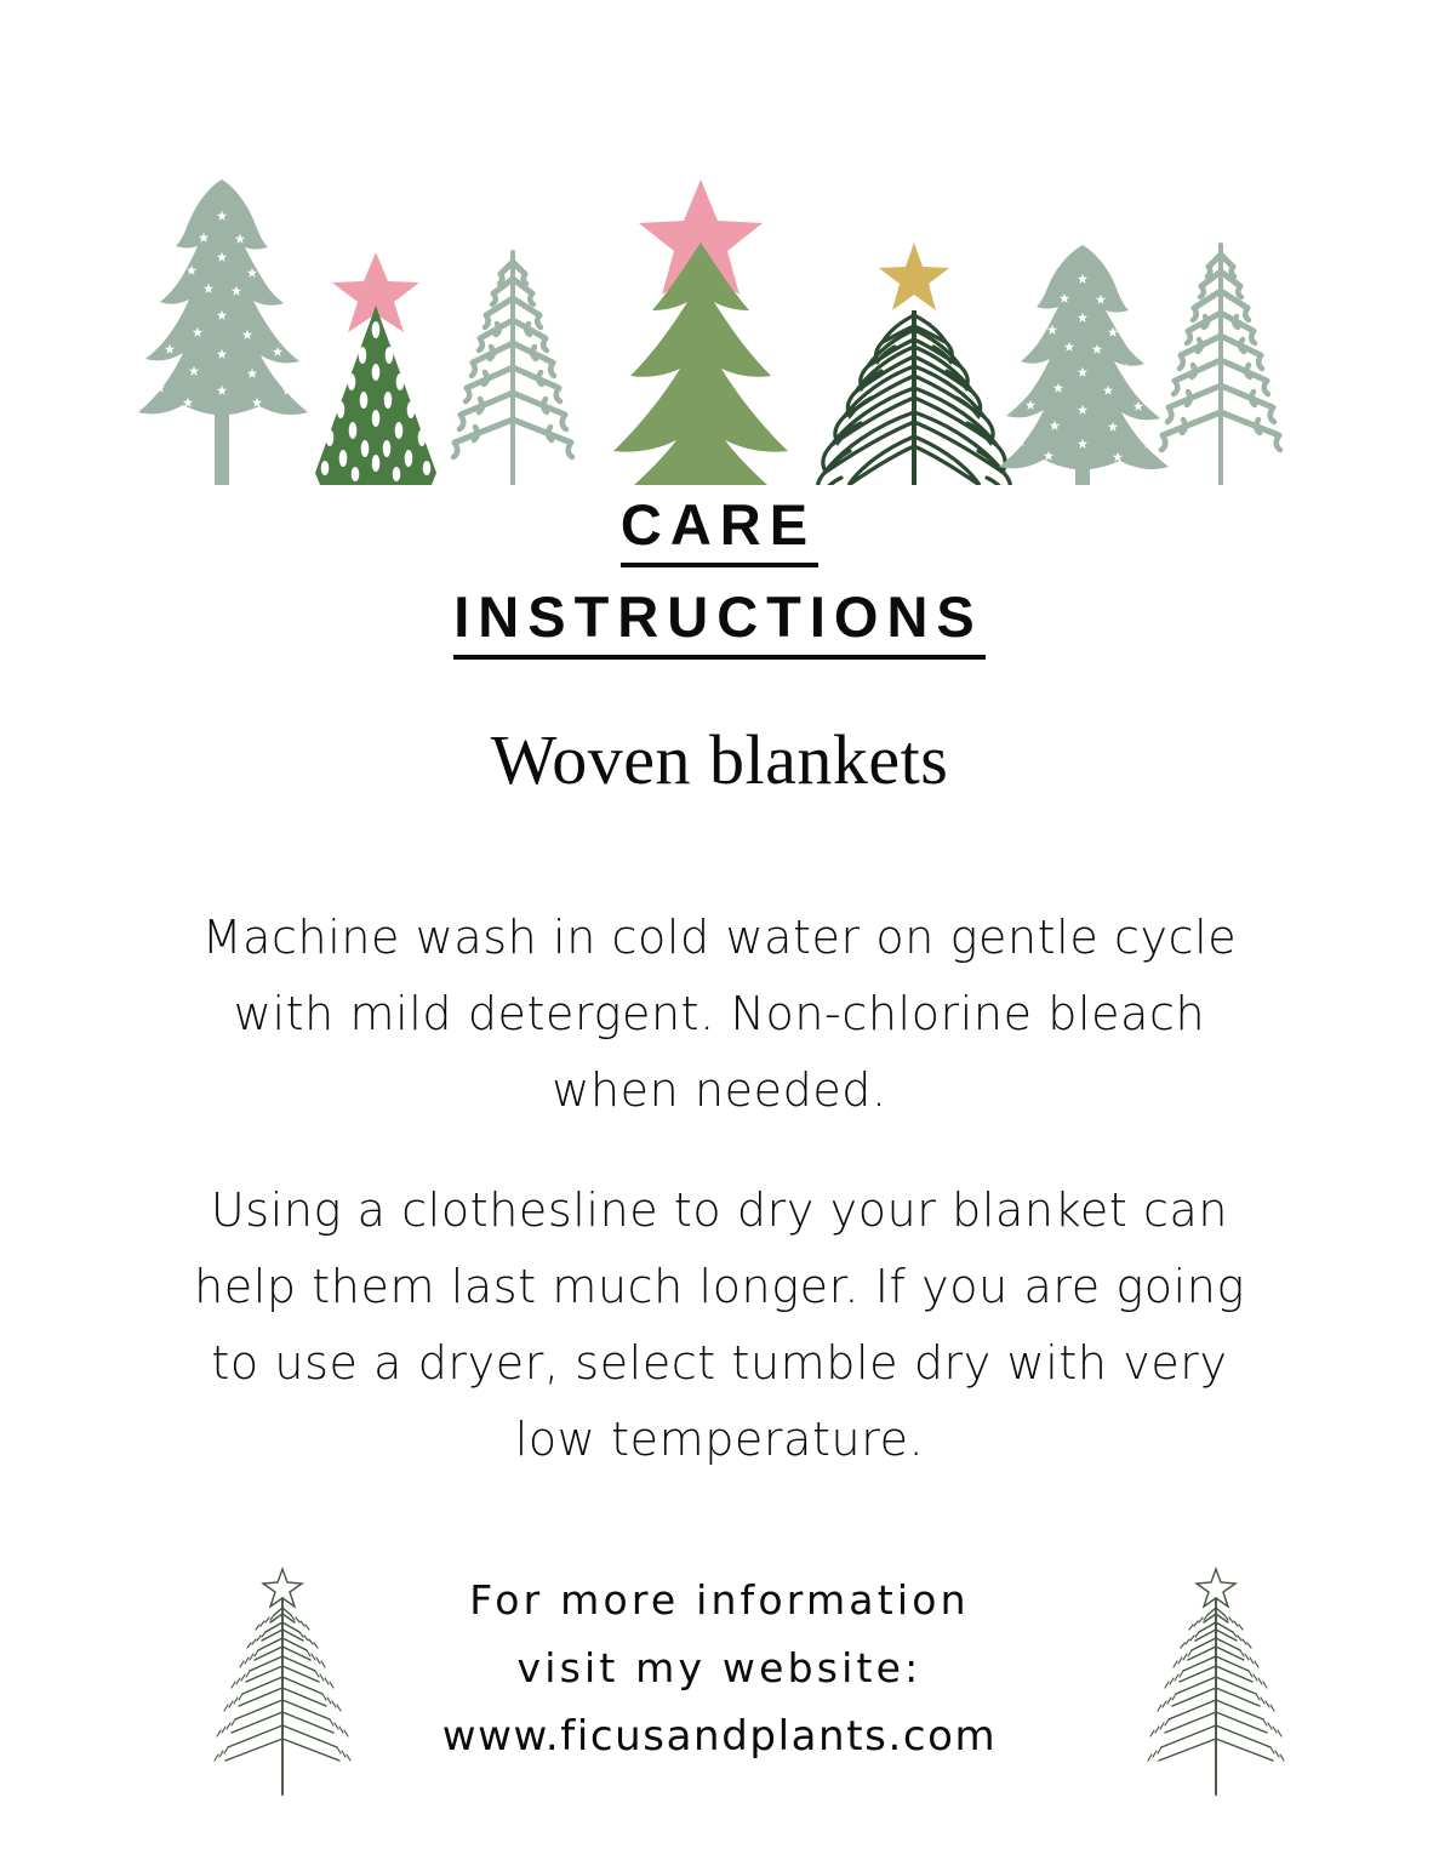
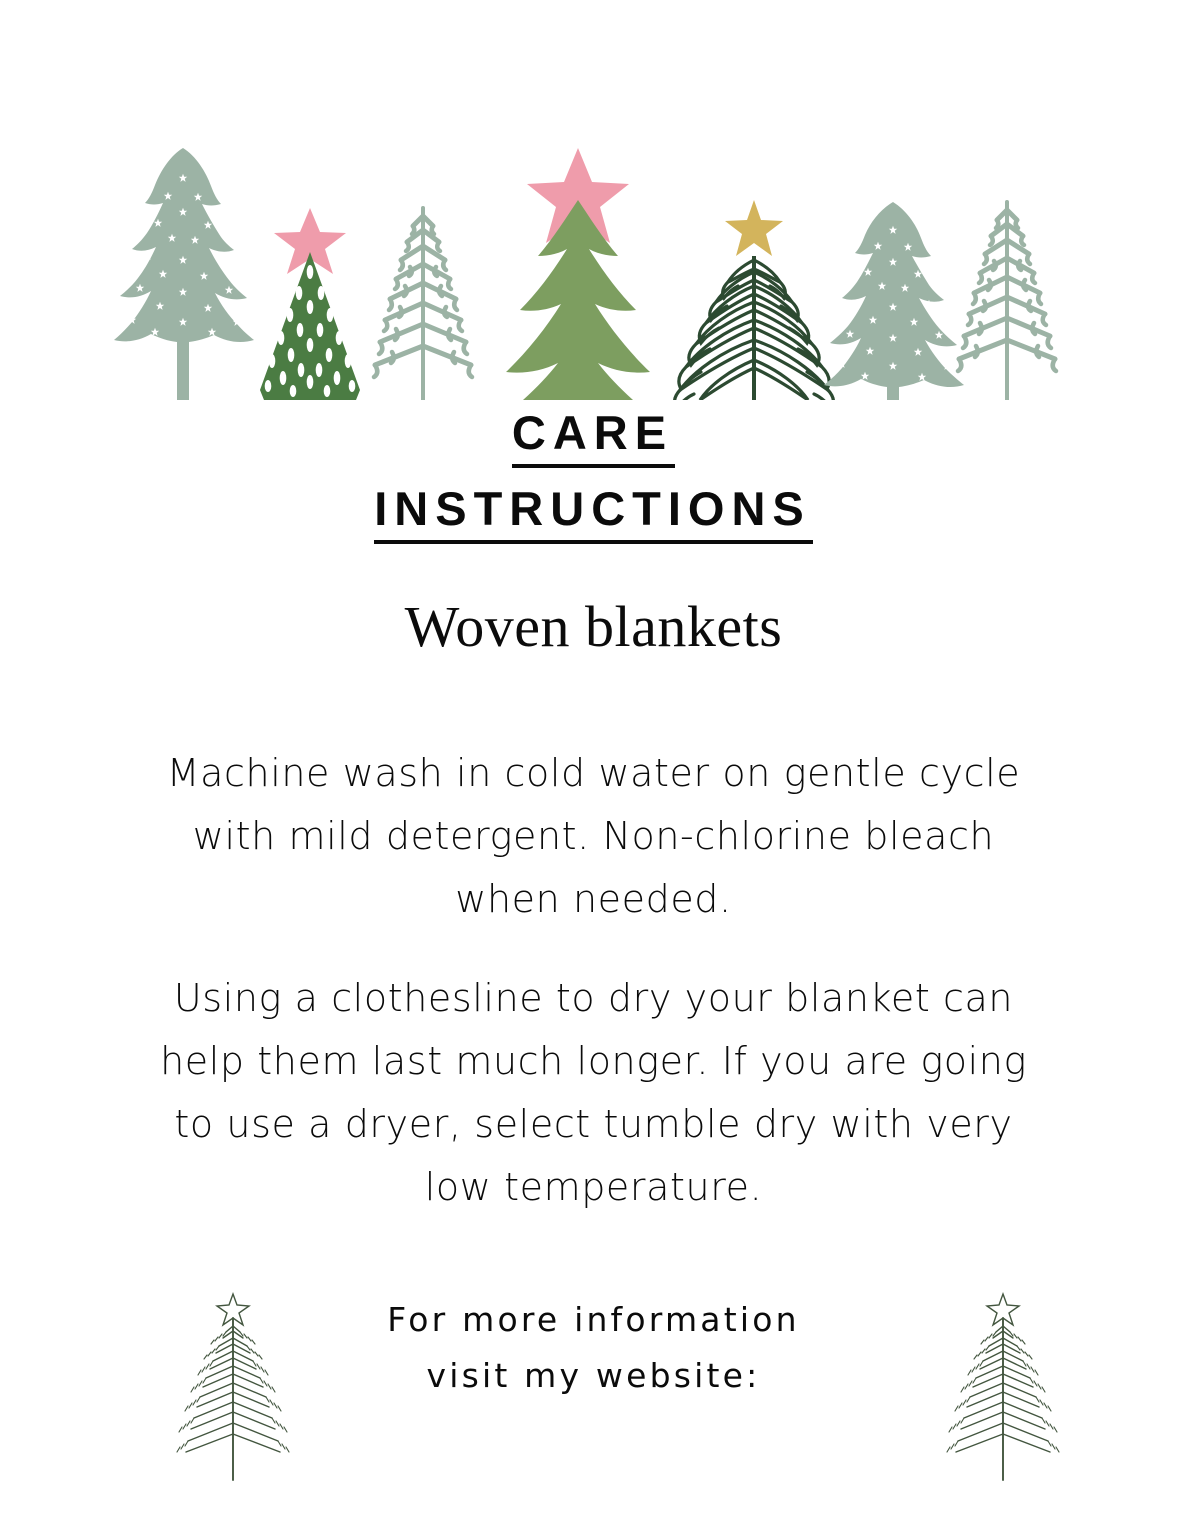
  CARE
  INSTRUCTIONS
  Woven blankets
  Machine wash in cold water on gentle cycle with mild detergent. Non-chlorine bleach when needed.
  Using a clothesline to dry your blanket can help them last much longer. If you are going to use a dryer, select tumble dry with very low temperature.
  For more information
  visit my website:
- www.ficusandplants.com
